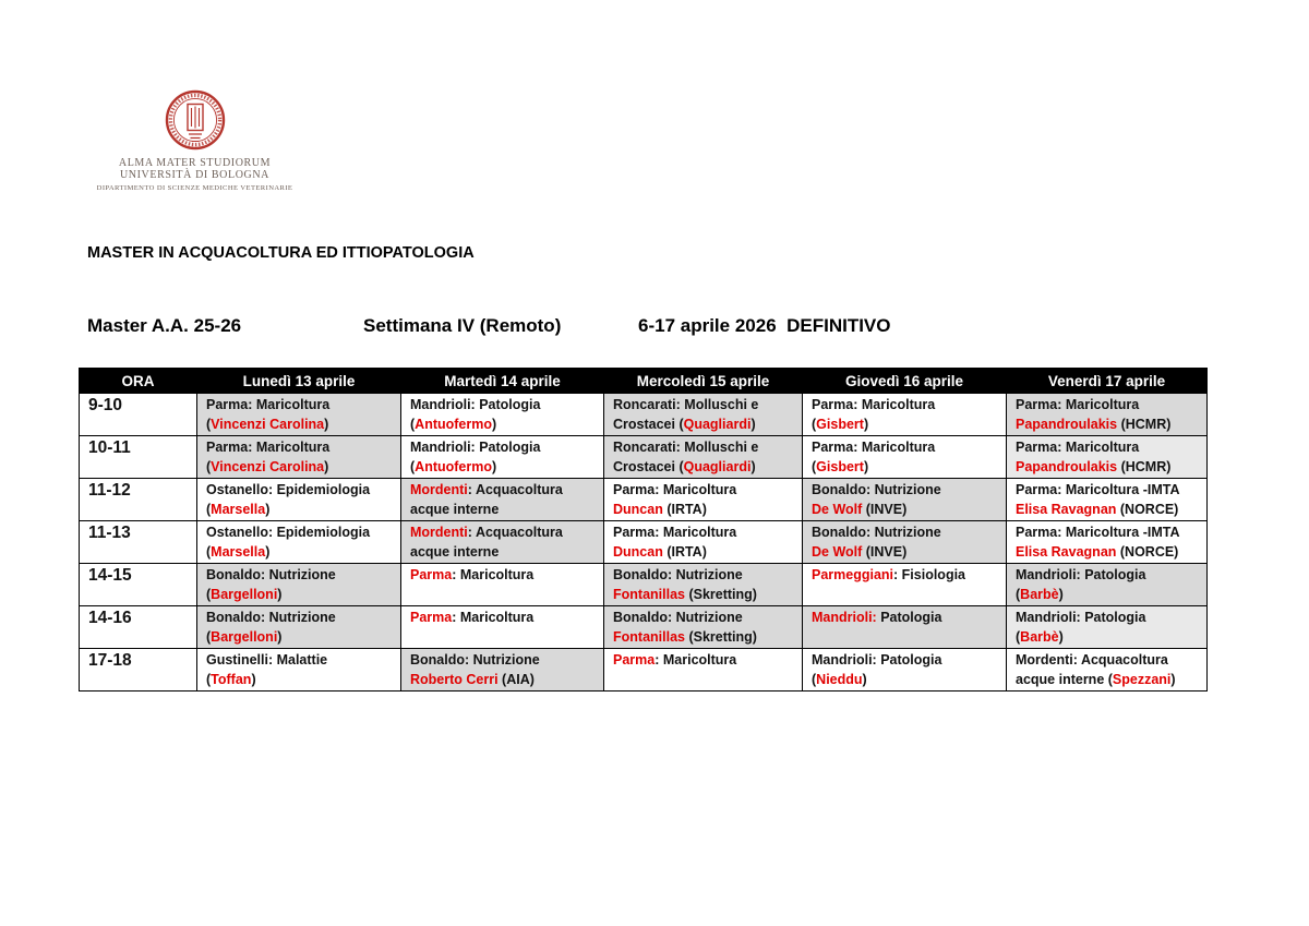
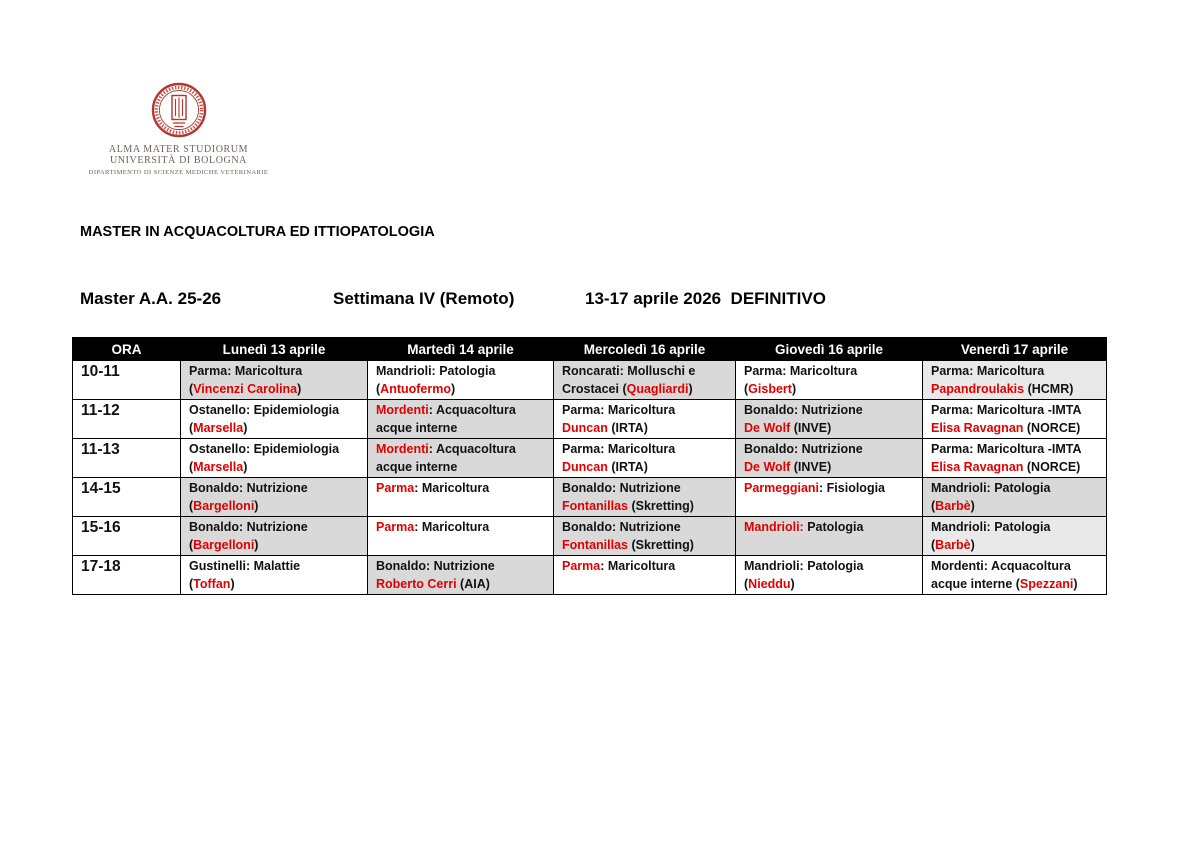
  ALMA MATER STUDIORUM
  UNIVERSITÀ DI BOLOGNA
  MASTER IN ACQUACOLTURA ED ITTIOPATOLOGIA
  Master A.A. 25-26
  Settimana IV (Remoto)
- 6-17 aprile 2026 DEFINITIVO
+ 13-17 aprile 2026 DEFINITIVO
- ORA	Lunedì 13 aprile	Martedì 14 aprile	Mercoledì 15 aprile	Giovedì 16 aprile	Venerdì 17 aprile
+ ORA	Lunedì 13 aprile	Martedì 14 aprile	Mercoledì 16 aprile	Giovedì 16 aprile	Venerdì 17 aprile
- 9-10	Parma: Maricoltura(Vincenzi Carolina)	Mandrioli: Patologia(Antuofermo)	Roncarati: Molluschi eCrostacei (Quagliardi)	Parma: Maricoltura(Gisbert)	Parma: MaricolturaPapandroulakis (HCMR)
  10-11	Parma: Maricoltura(Vincenzi Carolina)	Mandrioli: Patologia(Antuofermo)	Roncarati: Molluschi eCrostacei (Quagliardi)	Parma: Maricoltura(Gisbert)	Parma: MaricolturaPapandroulakis (HCMR)
  11-12	Ostanello: Epidemiologia(Marsella)	Mordenti: Acquacolturaacque interne	Parma: MaricolturaDuncan (IRTA)	Bonaldo: NutrizioneDe Wolf (INVE)	Parma: Maricoltura -IMTAElisa Ravagnan (NORCE)
  11-13	Ostanello: Epidemiologia(Marsella)	Mordenti: Acquacolturaacque interne	Parma: MaricolturaDuncan (IRTA)	Bonaldo: NutrizioneDe Wolf (INVE)	Parma: Maricoltura -IMTAElisa Ravagnan (NORCE)
  14-15	Bonaldo: Nutrizione(Bargelloni)	Parma: Maricoltura	Bonaldo: NutrizioneFontanillas (Skretting)	Parmeggiani: Fisiologia	Mandrioli: Patologia(Barbè)
- 14-16	Bonaldo: Nutrizione(Bargelloni)	Parma: Maricoltura	Bonaldo: NutrizioneFontanillas (Skretting)	Mandrioli: Patologia	Mandrioli: Patologia(Barbè)
+ 15-16	Bonaldo: Nutrizione(Bargelloni)	Parma: Maricoltura	Bonaldo: NutrizioneFontanillas (Skretting)	Mandrioli: Patologia	Mandrioli: Patologia(Barbè)
  17-18	Gustinelli: Malattie(Toffan)	Bonaldo: NutrizioneRoberto Cerri (AIA)	Parma: Maricoltura	Mandrioli: Patologia(Nieddu)	Mordenti: Acquacolturaacque interne (Spezzani)
